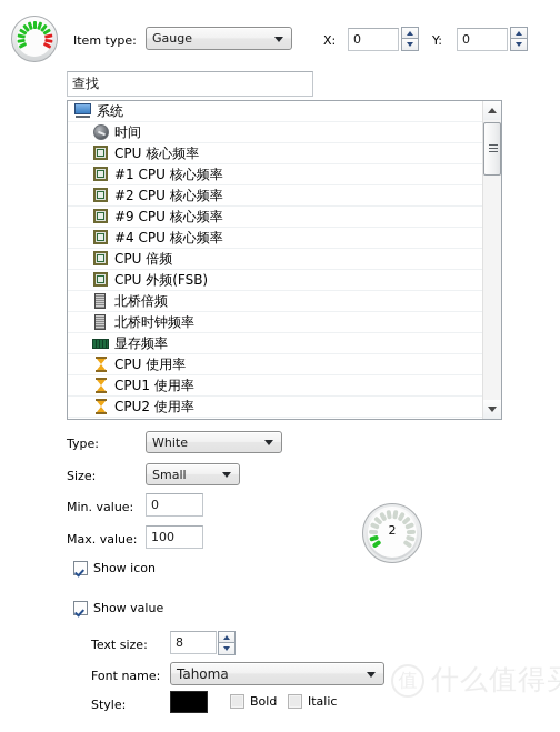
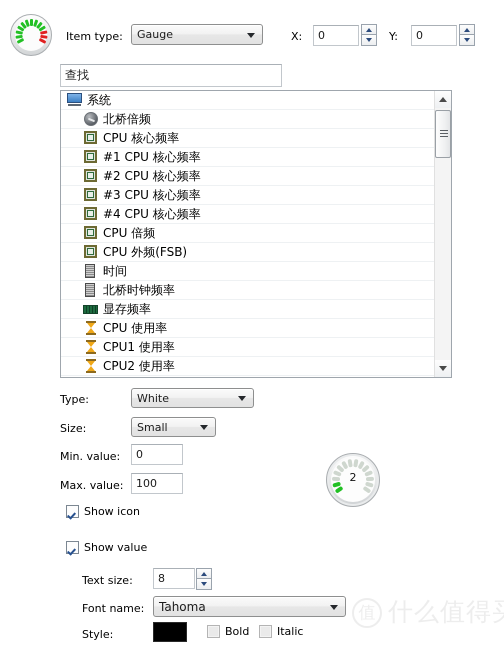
  Item type:
  Gauge
  X:
  0
  Y:
  0
  查找
  系统
- 时间
+ 北桥倍频
  CPU 核心频率
  #1 CPU 核心频率
  #2 CPU 核心频率
- #9 CPU 核心频率
+ #3 CPU 核心频率
  #4 CPU 核心频率
  CPU 倍频
  CPU 外频(FSB)
- 北桥倍频
+ 时间
  北桥时钟频率
  显存频率
  CPU 使用率
  CPU1 使用率
  CPU2 使用率
  Type:
  White
  Size:
  Small
  Min. value:
  0
  Max. value:
  100
  2
  Show icon
  Show value
  Text size:
  8
  Font name:
  Tahoma
  Style:
  Bold
  Italic
